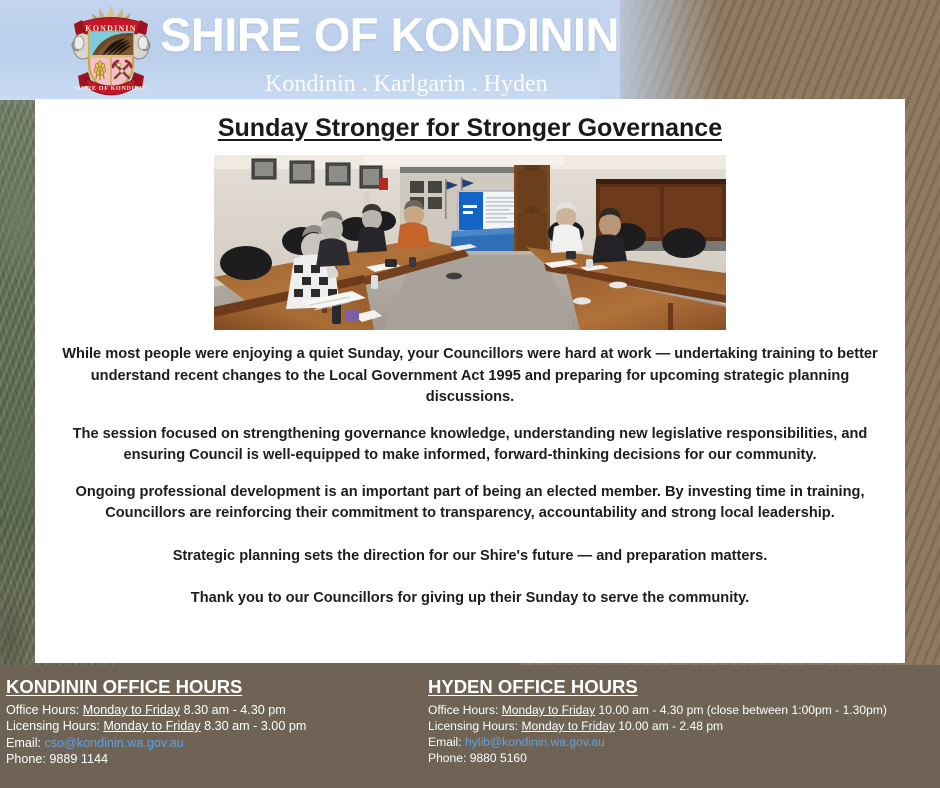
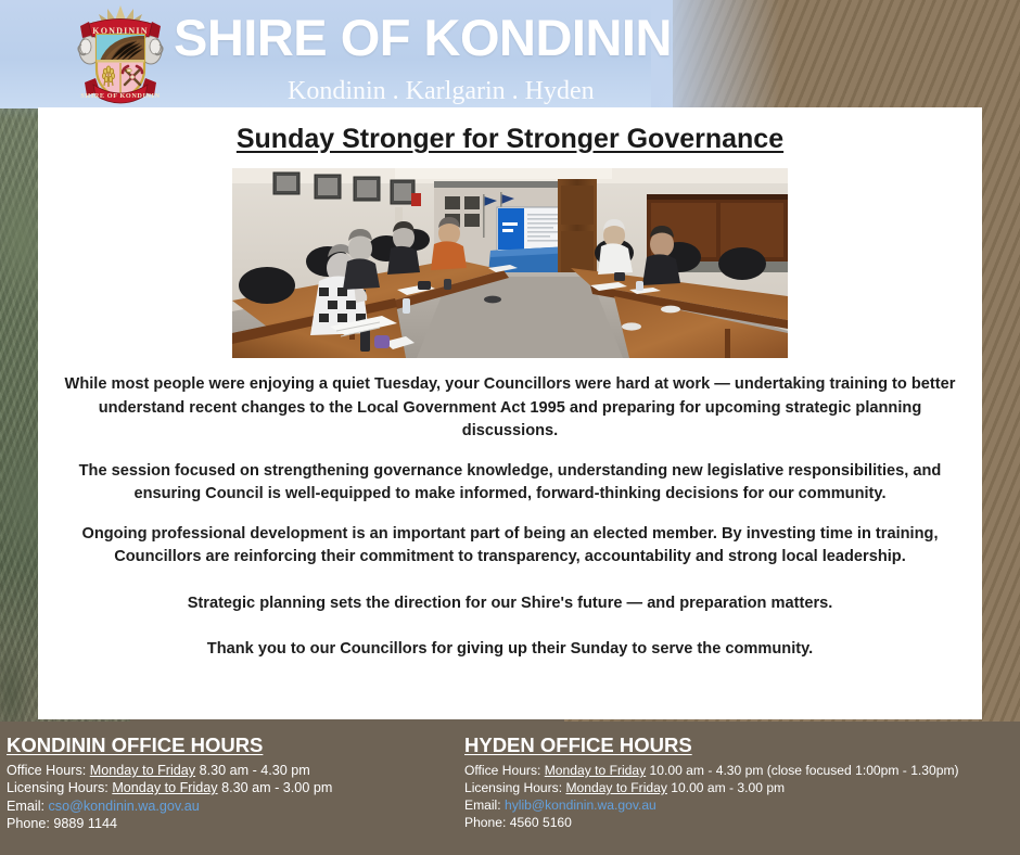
  KONDININ
  SHIRE OF KONDININ
  Kondinin . Karlgarin . Hyden
  Sunday Stronger for Stronger Governance
- While most people were enjoying a quiet Sunday, your Councillors were hard at work — undertaking training to better understand recent changes to the Local Government Act 1995 and preparing for upcoming strategic planning discussions.
+ While most people were enjoying a quiet Tuesday, your Councillors were hard at work — undertaking training to better understand recent changes to the Local Government Act 1995 and preparing for upcoming strategic planning discussions.
  The session focused on strengthening governance knowledge, understanding new legislative responsibilities, and ensuring Council is well-equipped to make informed, forward-thinking decisions for our community.
  Ongoing professional development is an important part of being an elected member. By investing time in training, Councillors are reinforcing their commitment to transparency, accountability and strong local leadership.
  Strategic planning sets the direction for our Shire's future — and preparation matters.
  Thank you to our Councillors for giving up their Sunday to serve the community.
  KONDININ OFFICE HOURS
  Office Hours: Monday to Friday 8.30 am - 4.30 pm
  Licensing Hours: Monday to Friday 8.30 am - 3.00 pm
  Email: cso@kondinin.wa.gov.au
  Phone: 9889 1144
  HYDEN OFFICE HOURS
- Office Hours: Monday to Friday 10.00 am - 4.30 pm (close between 1:00pm - 1.30pm)
+ Office Hours: Monday to Friday 10.00 am - 4.30 pm (close focused 1:00pm - 1.30pm)
- Licensing Hours: Monday to Friday 10.00 am - 2.48 pm
+ Licensing Hours: Monday to Friday 10.00 am - 3.00 pm
  Email: hylib@kondinin.wa.gov.au
- Phone: 9880 5160
+ Phone: 4560 5160
